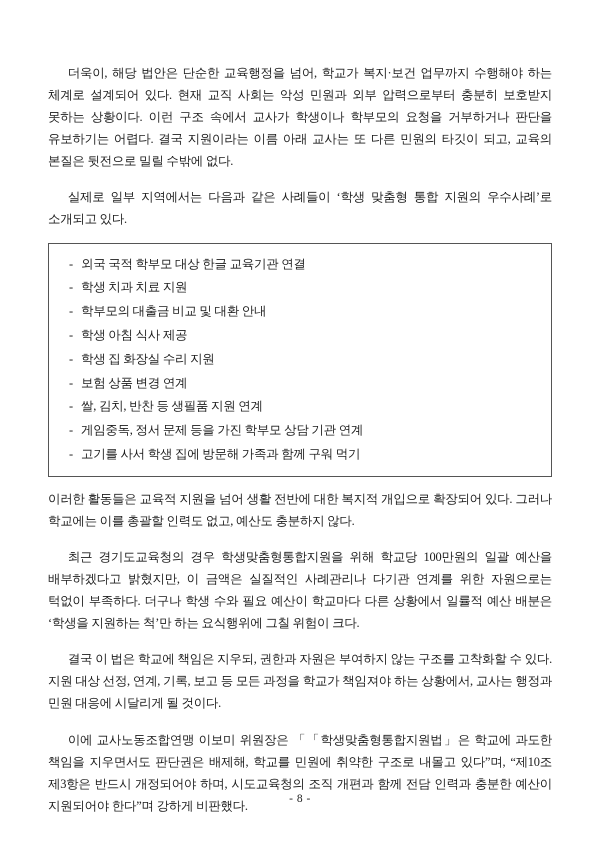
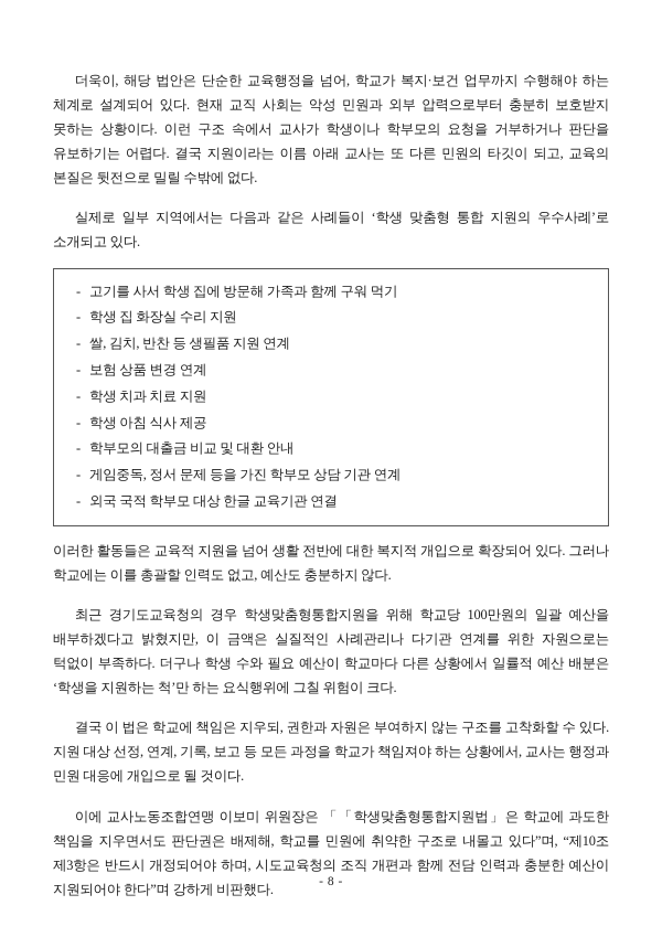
  더욱이, 해당 법안은 단순한 교육행정을 넘어, 학교가 복지·보건 업무까지 수행해야 하는 체계로 설계되어 있다. 현재 교직 사회는 악성 민원과 외부 압력으로부터 충분히 보호받지 못하는 상황이다. 이런 구조 속에서 교사가 학생이나 학부모의 요청을 거부하거나 판단을 유보하기는 어렵다. 결국 지원이라는 이름 아래 교사는 또 다른 민원의 타깃이 되고, 교육의 본질은 뒷전으로 밀릴 수밖에 없다.
  실제로 일부 지역에서는 다음과 같은 사례들이 ‘학생 맞춤형 통합 지원의 우수사례’로 소개되고 있다.
- 외국 국적 학부모 대상 한글 교육기관 연결
+ 고기를 사서 학생 집에 방문해 가족과 함께 구워 먹기
- 학생 치과 치료 지원
+ 학생 집 화장실 수리 지원
- 학부모의 대출금 비교 및 대환 안내
+ 쌀, 김치, 반찬 등 생필품 지원 연계
- 학생 아침 식사 제공
+ 보험 상품 변경 연계
- 학생 집 화장실 수리 지원
+ 학생 치과 치료 지원
- 보험 상품 변경 연계
+ 학생 아침 식사 제공
- 쌀, 김치, 반찬 등 생필품 지원 연계
+ 학부모의 대출금 비교 및 대환 안내
  게임중독, 정서 문제 등을 가진 학부모 상담 기관 연계
- 고기를 사서 학생 집에 방문해 가족과 함께 구워 먹기
+ 외국 국적 학부모 대상 한글 교육기관 연결
  이러한 활동들은 교육적 지원을 넘어 생활 전반에 대한 복지적 개입으로 확장되어 있다. 그러나 학교에는 이를 총괄할 인력도 없고, 예산도 충분하지 않다.
  최근 경기도교육청의 경우 학생맞춤형통합지원을 위해 학교당 100만원의 일괄 예산을 배부하겠다고 밝혔지만, 이 금액은 실질적인 사례관리나 다기관 연계를 위한 자원으로는 턱없이 부족하다. 더구나 학생 수와 필요 예산이 학교마다 다른 상황에서 일률적 예산 배분은 ‘학생을 지원하는 척’만 하는 요식행위에 그칠 위험이 크다.
- 결국 이 법은 학교에 책임은 지우되, 권한과 자원은 부여하지 않는 구조를 고착화할 수 있다. 지원 대상 선정, 연계, 기록, 보고 등 모든 과정을 학교가 책임져야 하는 상황에서, 교사는 행정과 민원 대응에 시달리게 될 것이다.
+ 결국 이 법은 학교에 책임은 지우되, 권한과 자원은 부여하지 않는 구조를 고착화할 수 있다. 지원 대상 선정, 연계, 기록, 보고 등 모든 과정을 학교가 책임져야 하는 상황에서, 교사는 행정과 민원 대응에 개입으로 될 것이다.
  이에 교사노동조합연맹 이보미 위원장은 「「학생맞춤형통합지원법」은 학교에 과도한 책임을 지우면서도 판단권은 배제해, 학교를 민원에 취약한 구조로 내몰고 있다”며, “제10조 제3항은 반드시 개정되어야 하며, 시도교육청의 조직 개편과 함께 전담 인력과 충분한 예산이 지원되어야 한다”며 강하게 비판했다.
  - 8 -
